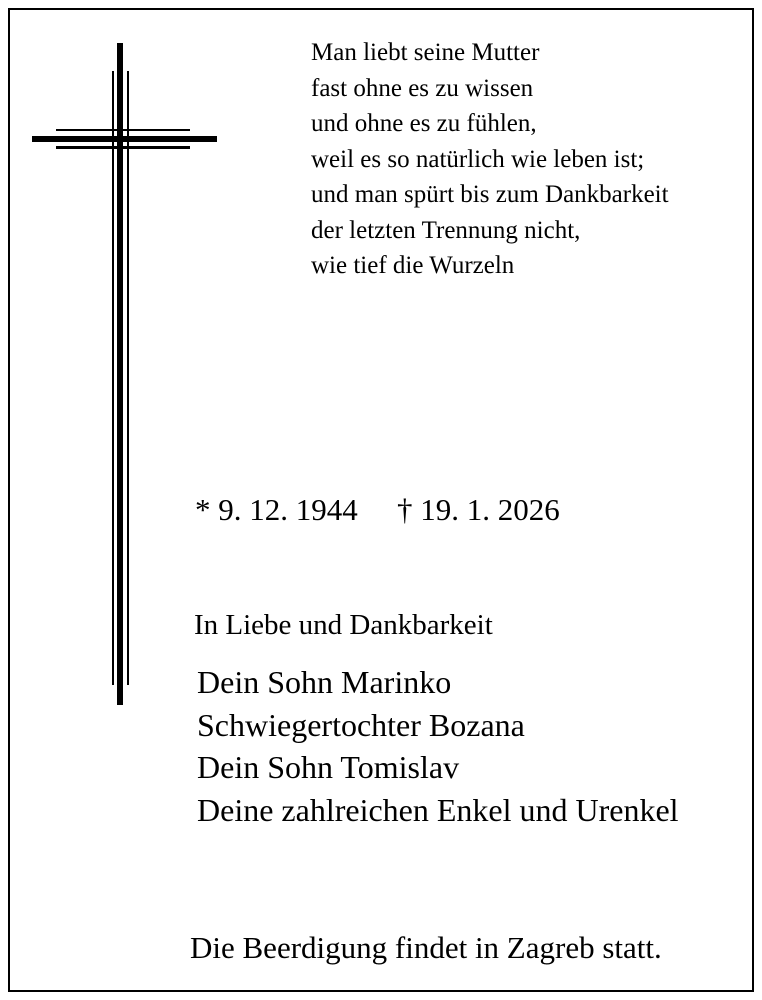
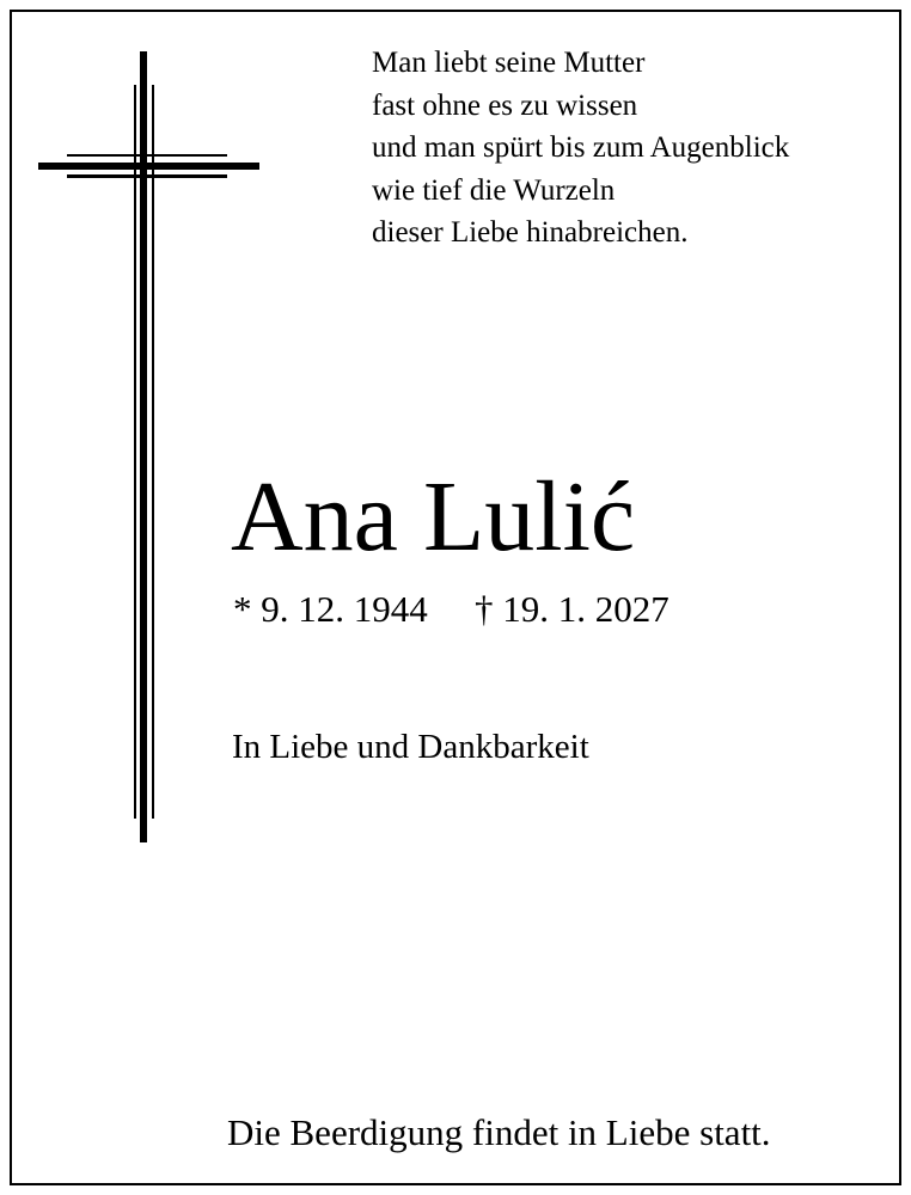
  Man liebt seine Mutter
  fast ohne es zu wissen
- und ohne es zu fühlen,
- weil es so natürlich wie leben ist;
- und man spürt bis zum Dankbarkeit
+ und man spürt bis zum Augenblick
- der letzten Trennung nicht,
  wie tief die Wurzeln
+ dieser Liebe hinabreichen.
+ Ana Lulić
  * 9. 12. 1944
- † 19. 1. 2026
+ † 19. 1. 2027
  In Liebe und Dankbarkeit
- Dein Sohn Marinko
- Schwiegertochter Bozana
- Dein Sohn Tomislav
- Deine zahlreichen Enkel und Urenkel
- Die Beerdigung findet in Zagreb statt.
+ Die Beerdigung findet in Liebe statt.
